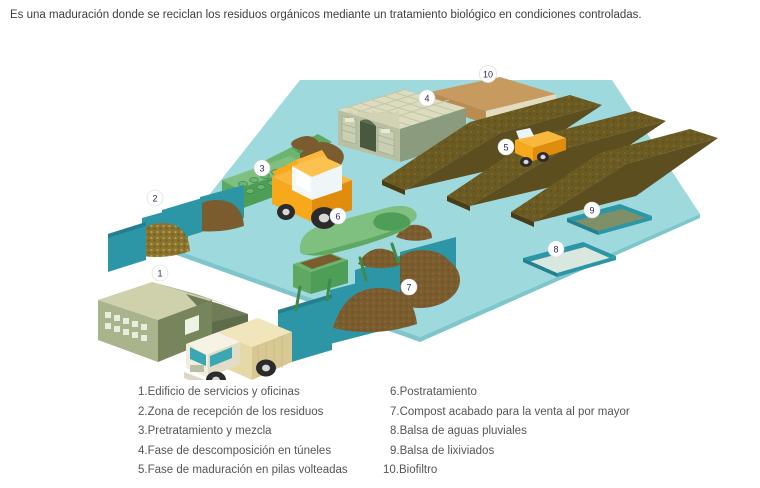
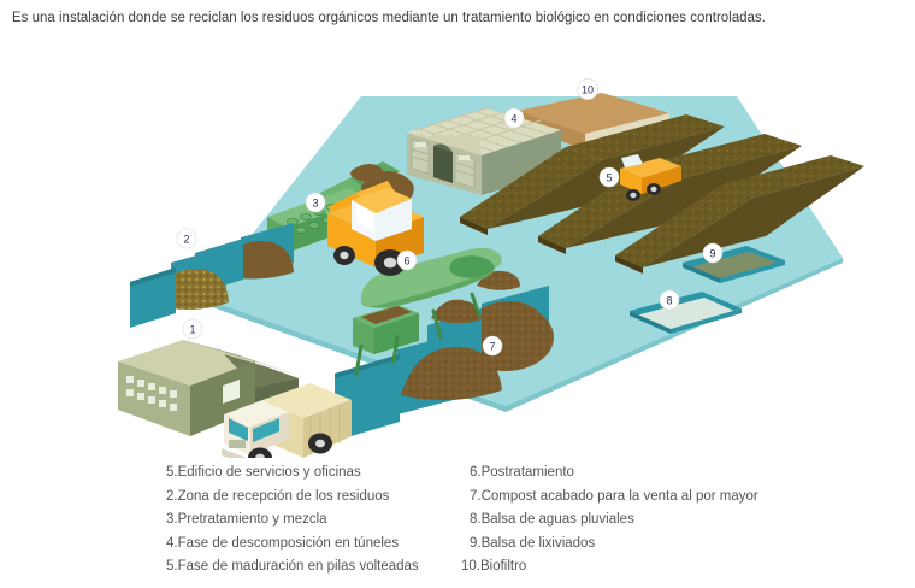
- Es una maduración donde se reciclan los residuos orgánicos mediante un tratamiento biológico en condiciones controladas.
+ Es una instalación donde se reciclan los residuos orgánicos mediante un tratamiento biológico en condiciones controladas.
  1
  2
  3
  4
  5
  6
  7
  8
  9
  10
- 1.Edificio de servicios y oficinas
+ 5.Edificio de servicios y oficinas
  2.Zona de recepción de los residuos
  3.Pretratamiento y mezcla
  4.Fase de descomposición en túneles
  5.Fase de maduración en pilas volteadas
  6.Postratamiento
  7.Compost acabado para la venta al por mayor
  8.Balsa de aguas pluviales
  9.Balsa de lixiviados
  10.Biofiltro
